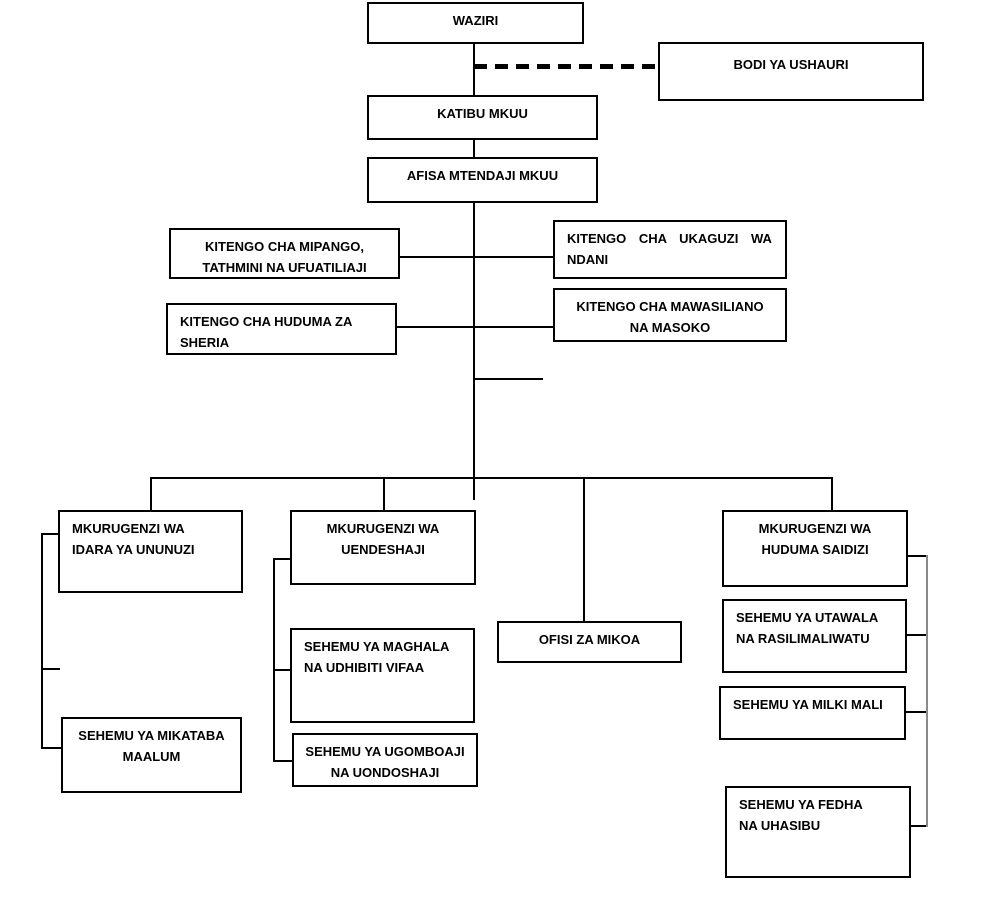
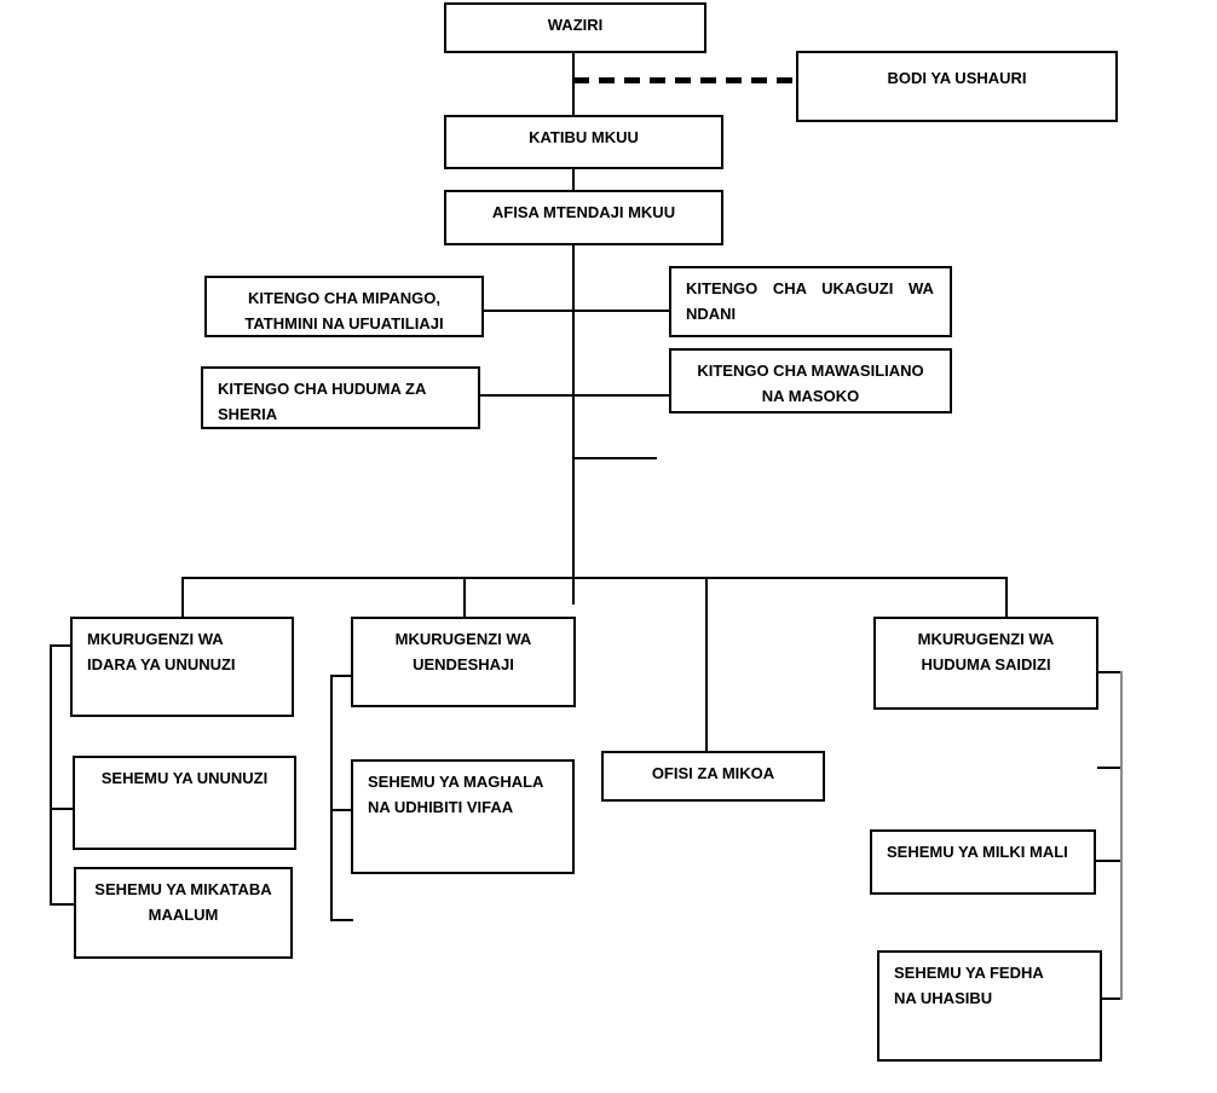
  WAZIRI
  BODI YA USHAURI
  KATIBU MKUU
  AFISA MTENDAJI MKUU
  KITENGO CHA MIPANGO,
  TATHMINI NA UFUATILIAJI
  KITENGO CHA HUDUMA ZA
  SHERIA
  KITENGO CHA UKAGUZI WA
  NDANI
  KITENGO CHA MAWASILIANO
  NA MASOKO
  MKURUGENZI WA
  IDARA YA UNUNUZI
+ SEHEMU YA UNUNUZI
  SEHEMU YA MIKATABA
  MAALUM
  MKURUGENZI WA
  UENDESHAJI
  SEHEMU YA MAGHALA
  NA UDHIBITI VIFAA
- SEHEMU YA UGOMBOAJI
- NA UONDOSHAJI
  OFISI ZA MIKOA
  MKURUGENZI WA
  HUDUMA SAIDIZI
- SEHEMU YA UTAWALA
- NA RASILIMALIWATU
  SEHEMU YA MILKI MALI
  SEHEMU YA FEDHA
  NA UHASIBU
